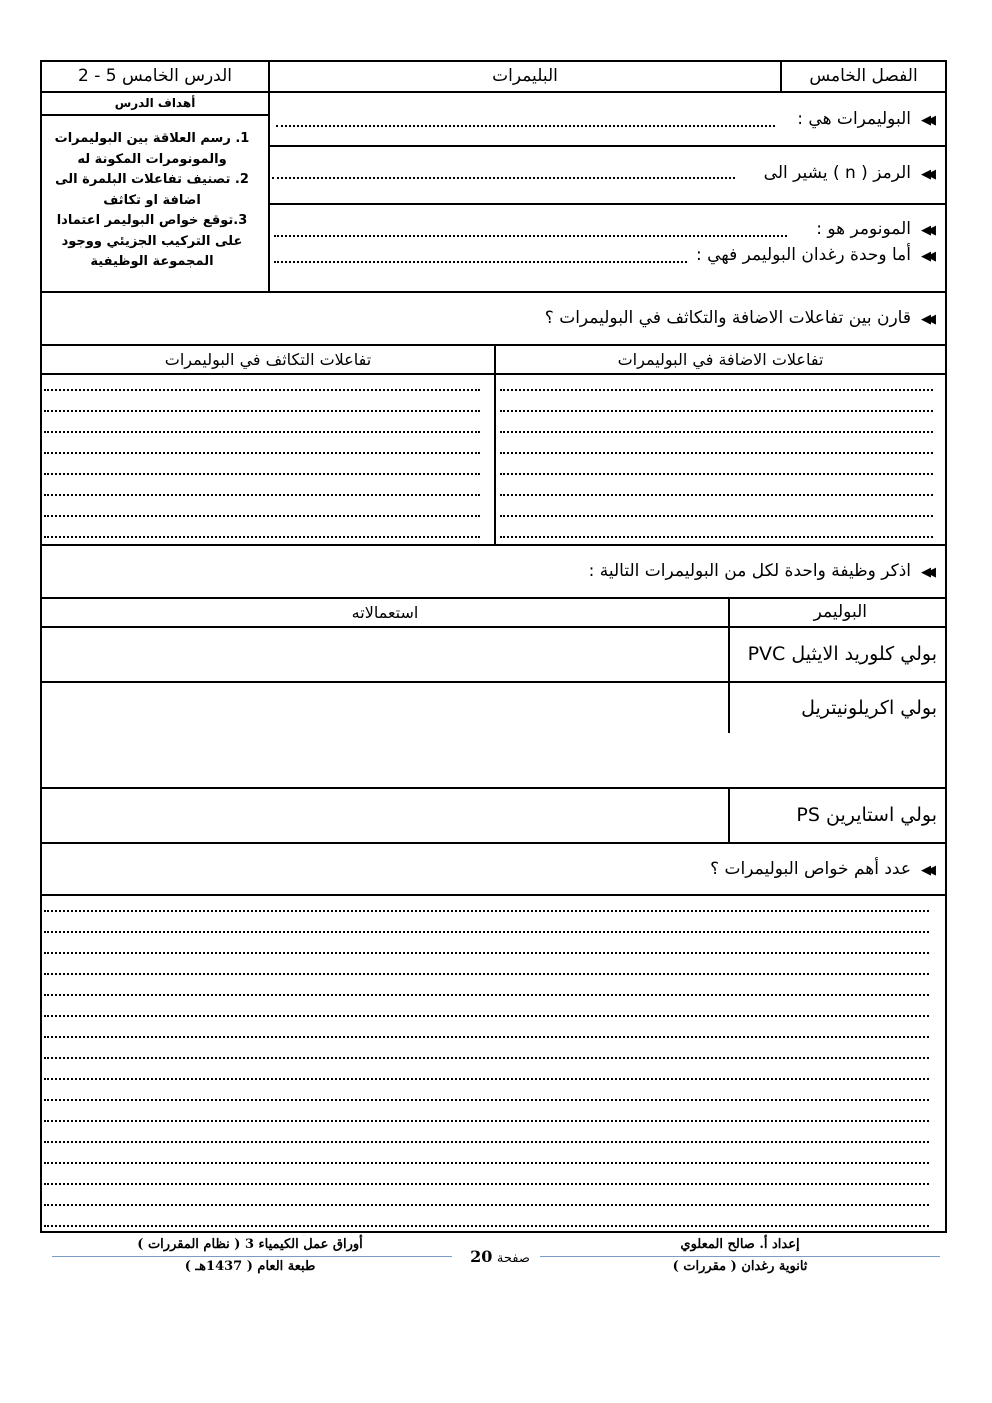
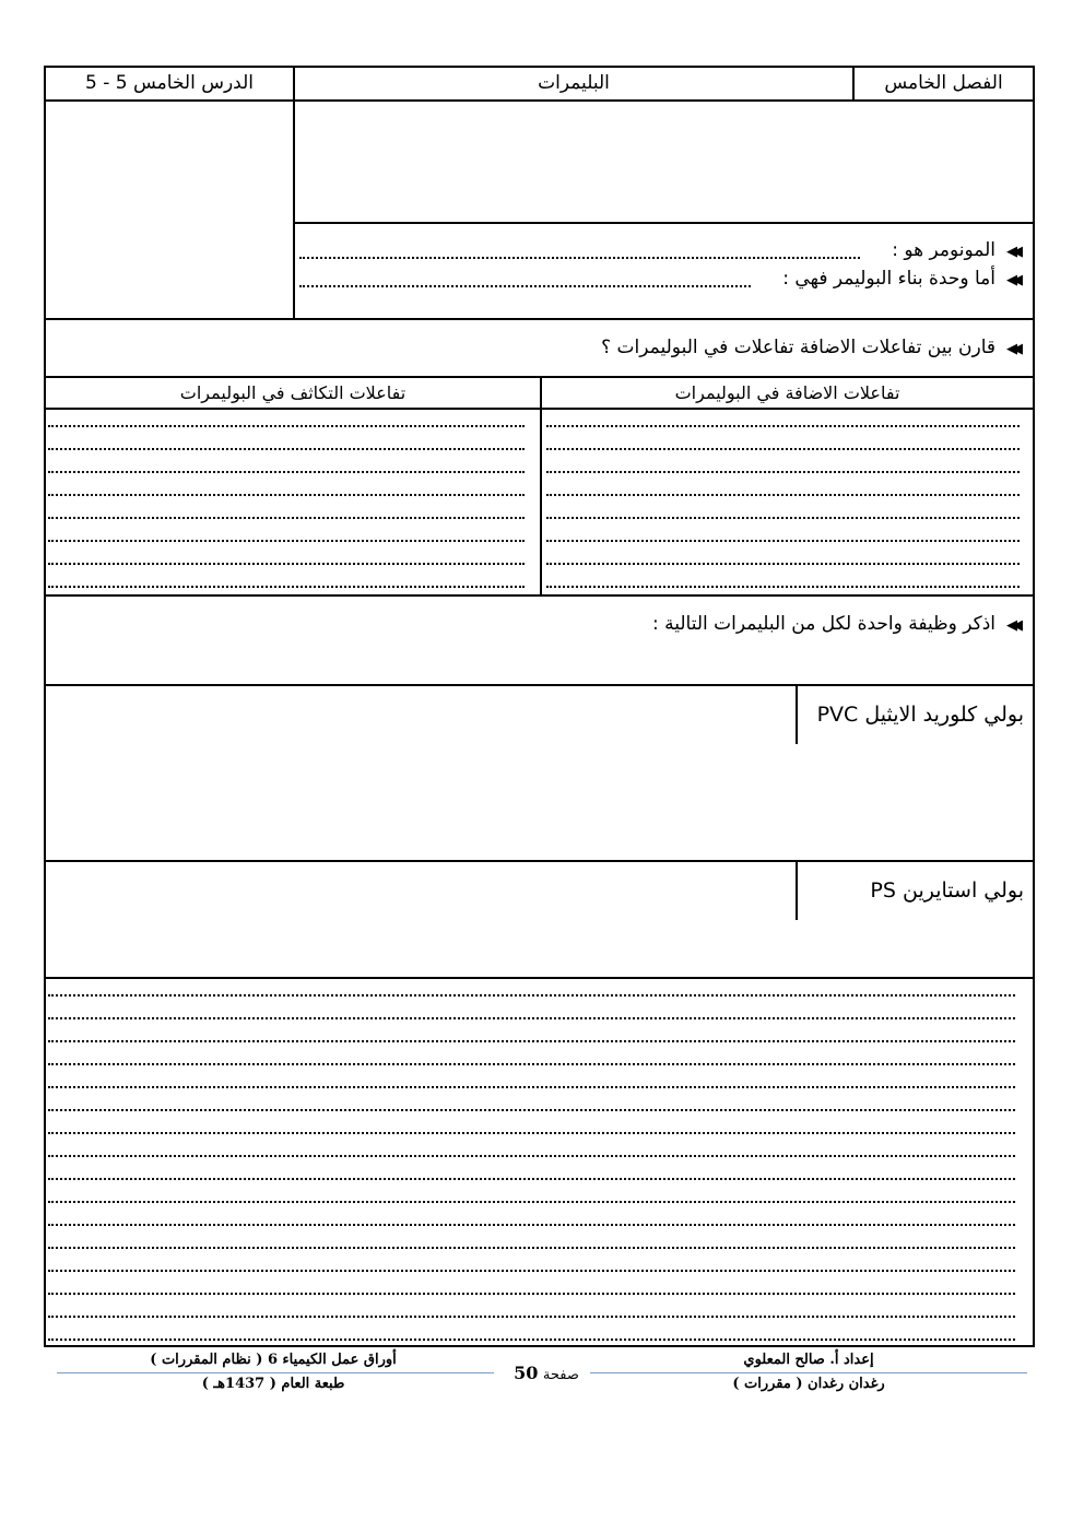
- الدرس الخامس 5 - 2
+ الدرس الخامس 5 - 5
  البليمرات
  الفصل الخامس
- أهداف الدرس
- 1. رسم العلاقة بين البوليمرات والمونومرات المكونة له
- 2. تصنيف تفاعلات البلمرة الى اضافة او تكاثف
- 3.توقع خواص البوليمر اعتمادا على التركيب الجزيئي ووجود المجموعة الوظيفية
- ◀◀البوليمرات هي :
- ◀◀الرمز ( n ) يشير الى
  ◀◀المونومر هو :
- ◀◀أما وحدة رغدان البوليمر فهي :
+ ◀◀أما وحدة بناء البوليمر فهي :
- ◀◀قارن بين تفاعلات الاضافة والتكاثف في البوليمرات ؟
+ ◀◀قارن بين تفاعلات الاضافة تفاعلات في البوليمرات ؟
  تفاعلات التكاثف في البوليمرات
  تفاعلات الاضافة في البوليمرات
- ◀◀اذكر وظيفة واحدة لكل من البوليمرات التالية :
+ ◀◀اذكر وظيفة واحدة لكل من البليمرات التالية :
- استعمالاته
- البوليمر
  بولي كلوريد الايثيل PVC
- بولي اكريلونيتريل
  بولي استايرين PS
- ◀◀عدد أهم خواص البوليمرات ؟
  إعداد أ. صالح المعلوي
- ثانوية رغدان ( مقررات )
+ رغدان رغدان ( مقررات )
- أوراق عمل الكيمياء 3 ( نظام المقررات )
+ أوراق عمل الكيمياء 6 ( نظام المقررات )
  طبعة العام ( 1437هـ )
- صفحة 20
+ صفحة 50
